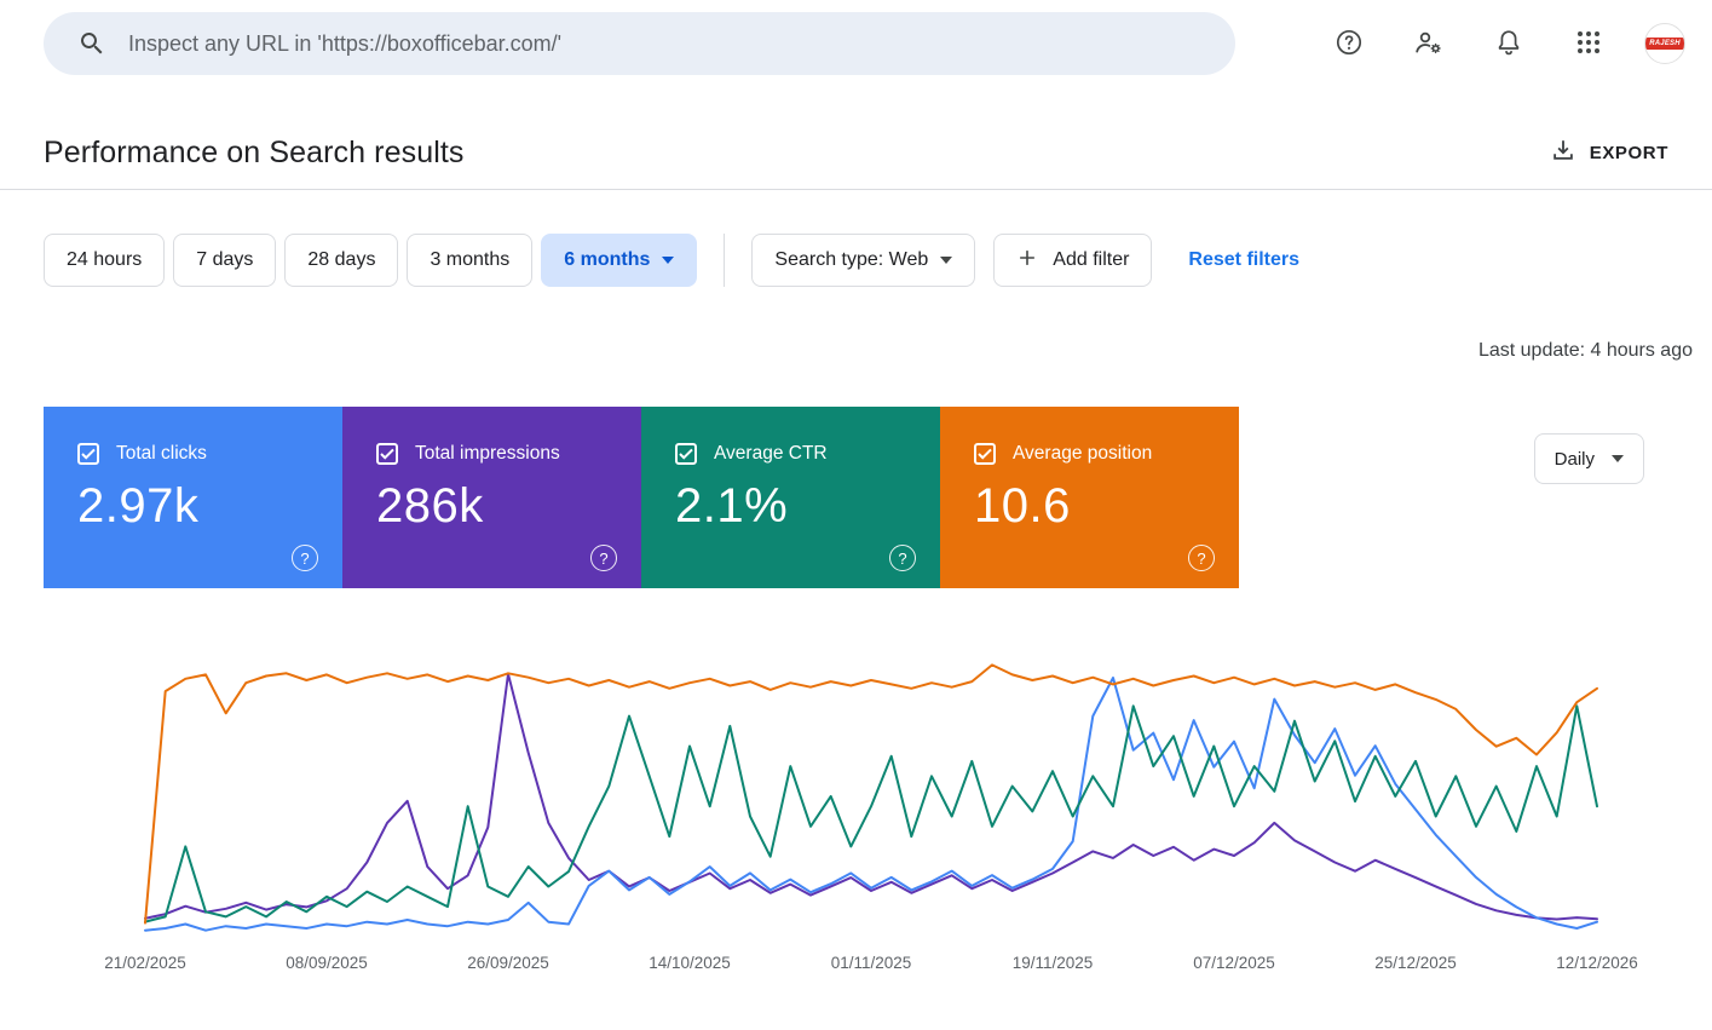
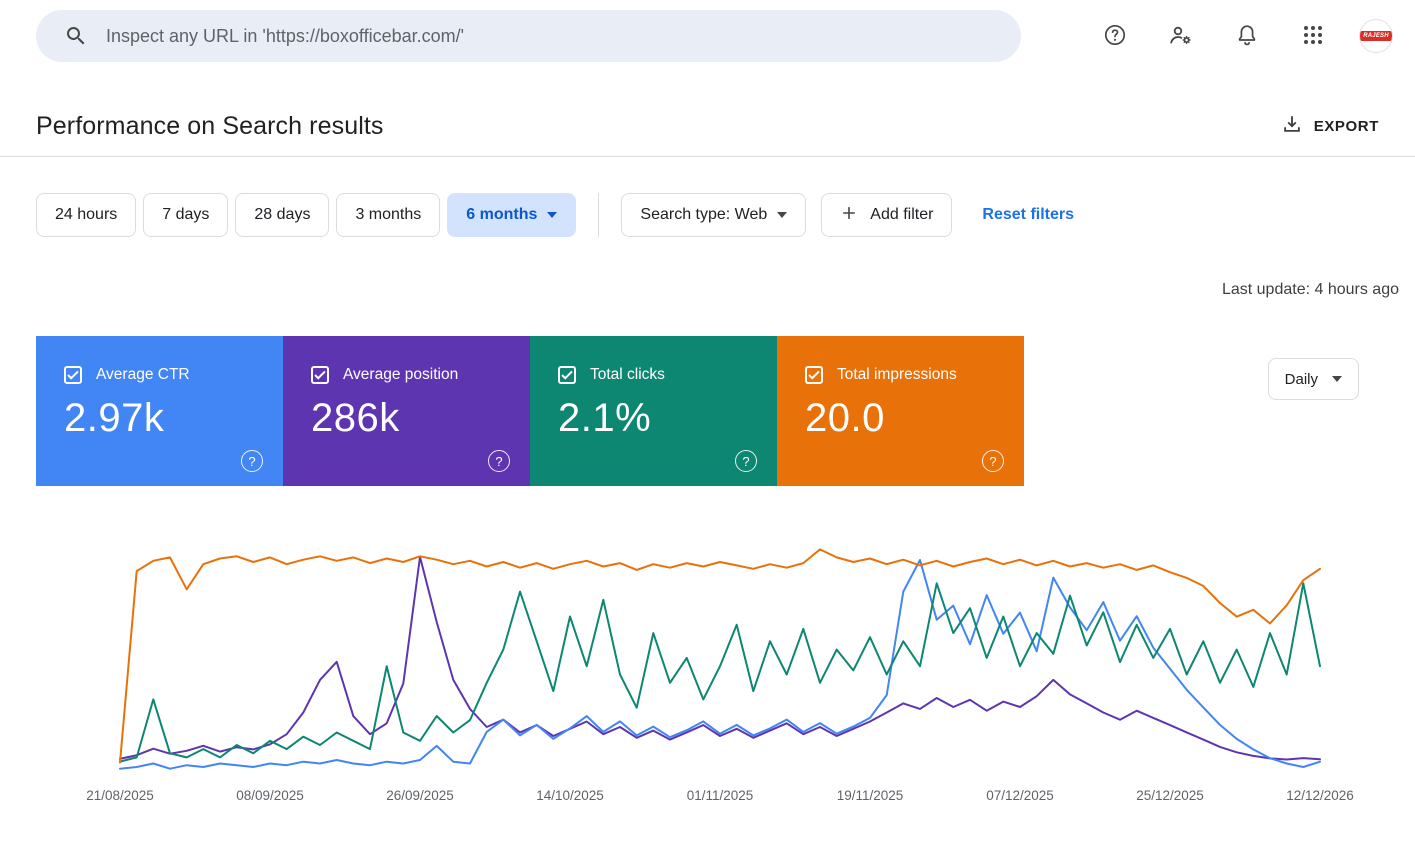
  Inspect any URL in 'https://boxofficebar.com/'
  Performance on Search results
  EXPORT
  24 hours
  7 days
  28 days
  3 months
  6 months
  Search type: Web
  Add filter
  Reset filters
  Last update: 4 hours ago
- Total clicks
+ Average CTR
  2.97k
  ?
- Total impressions
+ Average position
  286k
  ?
- Average CTR
+ Total clicks
  2.1%
  ?
- Average position
+ Total impressions
- 10.6
+ 20.0
  ?
  Daily
- 21/02/2025
+ 21/08/2025
  08/09/2025
  26/09/2025
  14/10/2025
  01/11/2025
  19/11/2025
  07/12/2025
  25/12/2025
  12/12/2026
